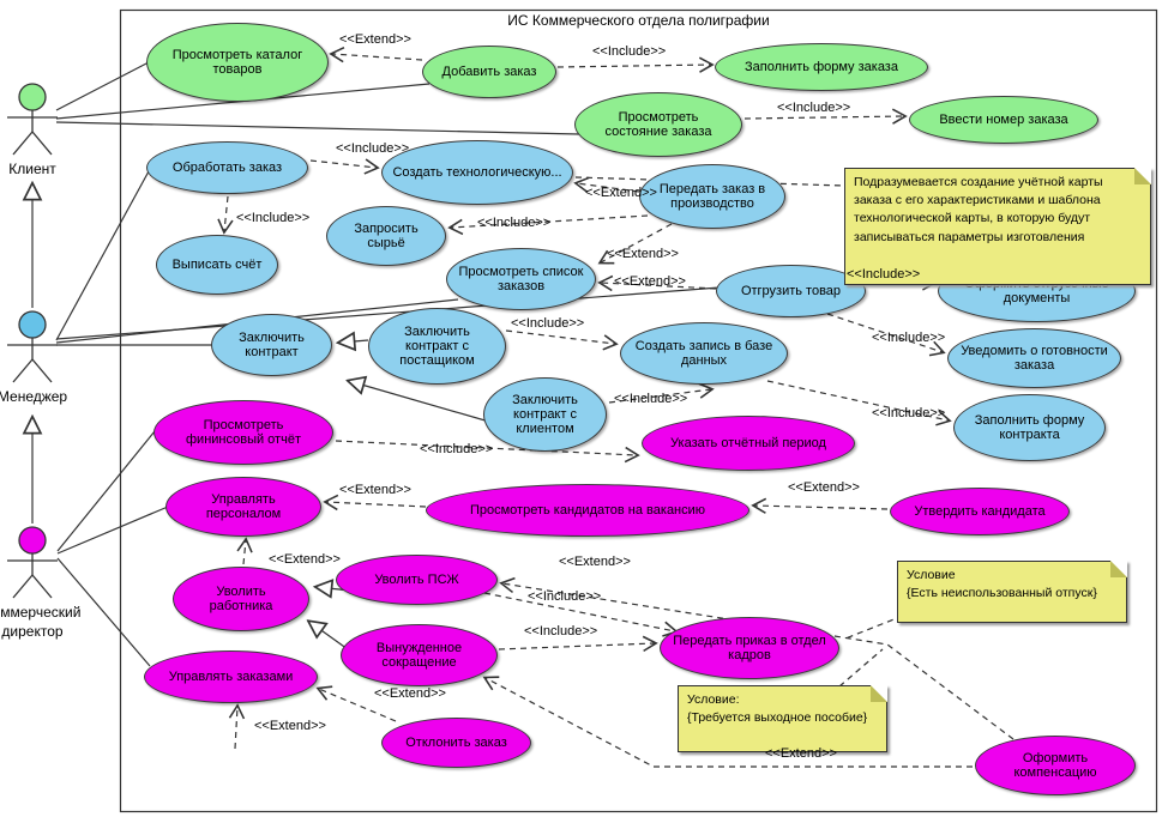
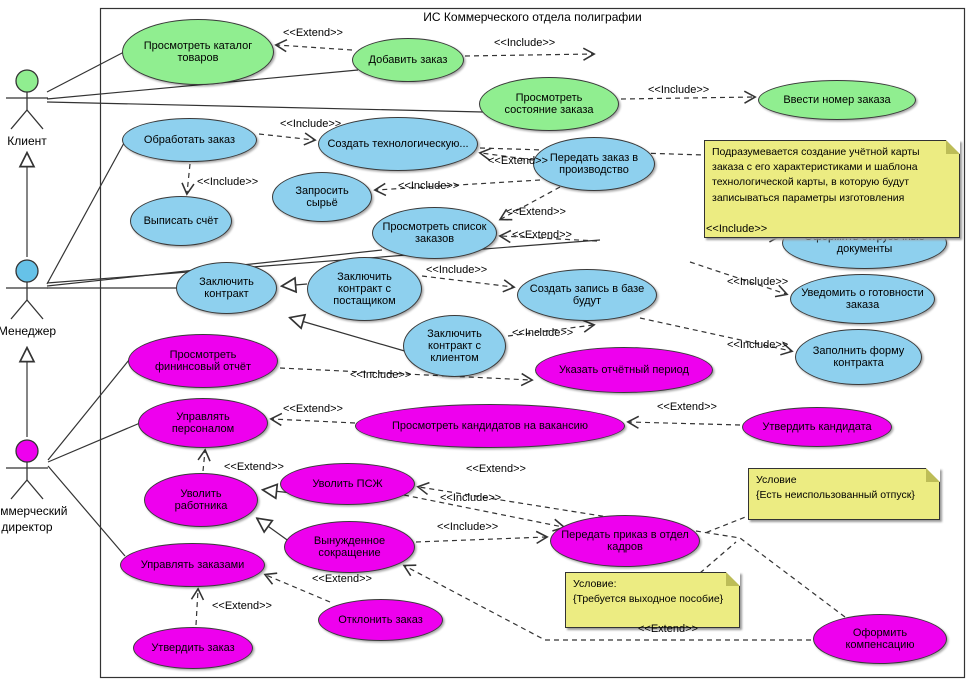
  ИС Коммерческого отдела полиграфии
  Клиент
  Менеджер
  ммерческий директор
  Просмотреть каталог товаров
  Добавить заказ
- Заполнить форму заказа
  Просмотреть состояние заказа
  Ввести номер заказа
  Обработать заказ
  Создать технологическую...
  Передать заказ в производство
  Запросить сырьё
  Выписать счёт
  Просмотреть список заказов
- Отгрузить товар
  Заключить контракт
  Заключить контракт с постащиком
- Создать запись в базе данных
+ Создать запись в базе будут
  Уведомить о готовности заказа
  Заключить контракт с клиентом
  Заполнить форму контракта
  Просмотреть фининсовый отчёт
  Указать отчётный период
  Управлять персоналом
  Просмотреть кандидатов на вакансию
  Утвердить кандидата
  Уволить работника
  Уволить ПСЖ
  Вынужденное сокращение
  Управлять заказами
  Передать приказ в отдел кадров
  Отклонить заказ
+ Утвердить заказ
  Оформить компенсацию
  Подразумевается создание учётной карты заказа с его характеристиками и шаблона технологической карты, в которую будут записываться параметры изготовления
  Условие
  {Есть неиспользованный отпуск}
  Условие:
  {Требуется выходное пособие}
  <<Extend>>
  <<Include>>
  <<Include>>
  <<Include>>
  <<Include>>
  <<Extend>>
  <<Include>>
  <<Extend>>
  <<Extend>>
  <<Include>>
  <<Include>>
  <<Include>>
  <<Include>>
  <<Include>>
  <<Include>>
  <<Extend>>
  <<Extend>>
  <<Extend>>
  <<Extend>>
  <<Include>>
  <<Include>>
  <<Extend>>
  <<Extend>>
  <<Extend>>
